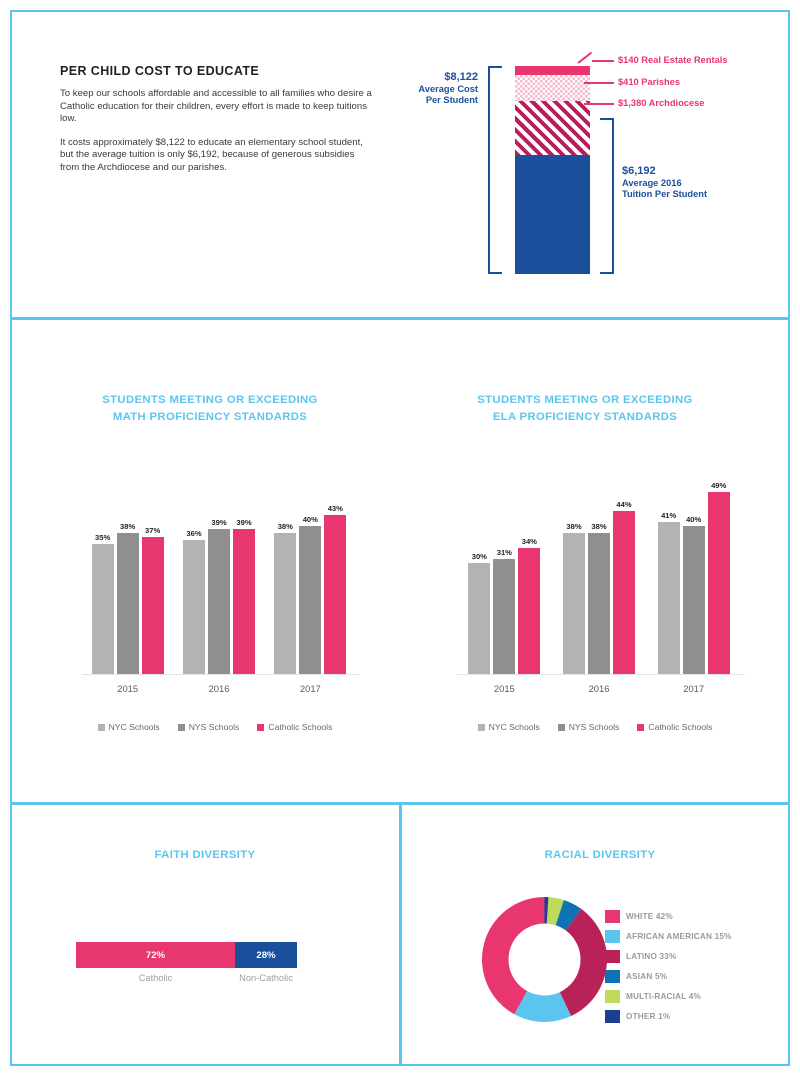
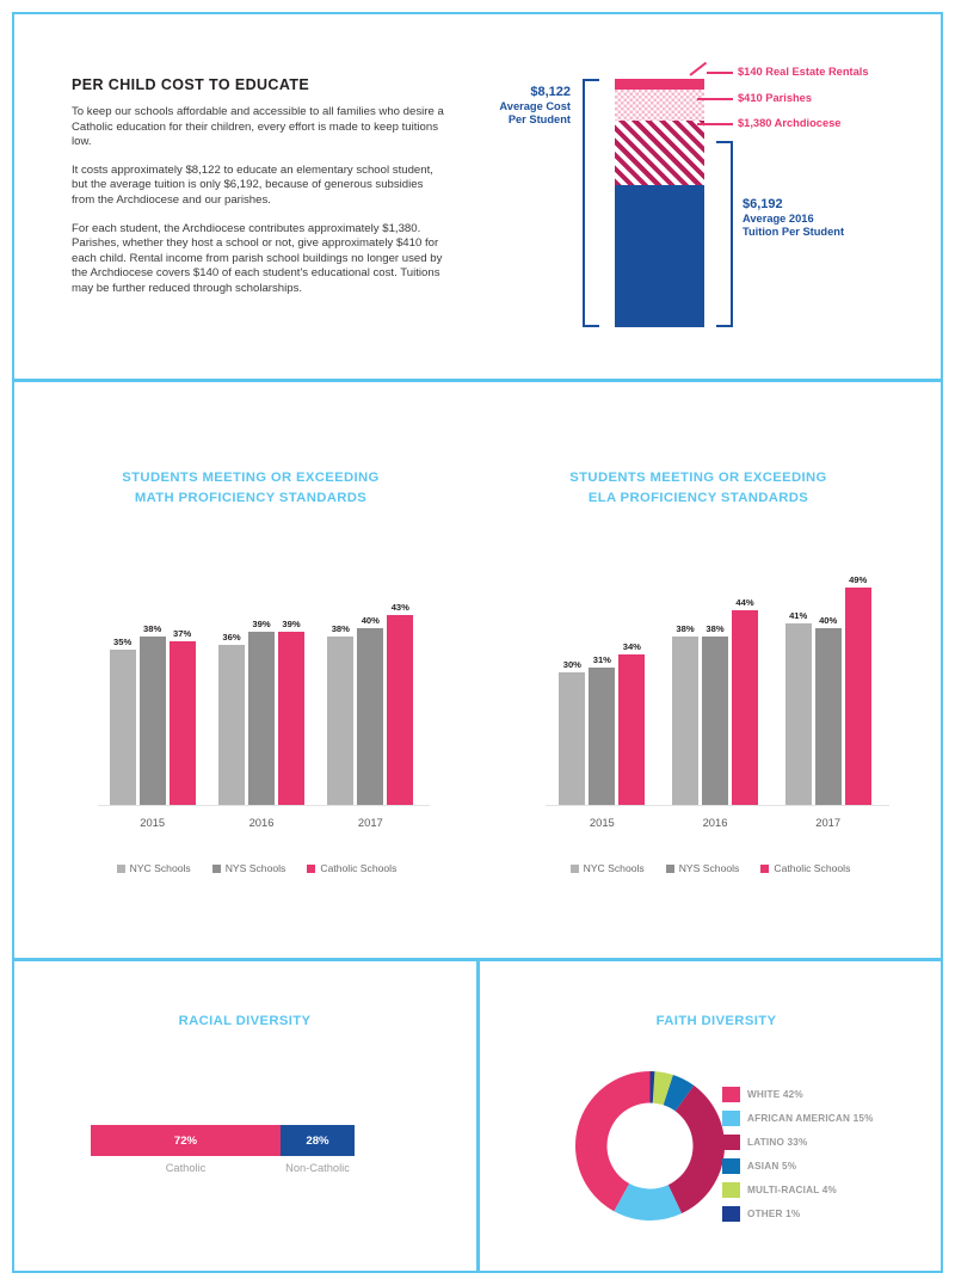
  PER CHILD COST TO EDUCATE
  To keep our schools affordable and accessible to all families who desire a Catholic education for their children, every effort is made to keep tuitions low.
  It costs approximately $8,122 to educate an elementary school student, but the average tuition is only $6,192, because of generous subsidies from the Archdiocese and our parishes.
+ For each student, the Archdiocese contributes approximately $1,380. Parishes, whether they host a school or not, give approximately $410 for each child. Rental income from parish school buildings no longer used by the Archdiocese covers $140 of each student's educational cost. Tuitions may be further reduced through scholarships.
  $8,122
  Average Cost
  Per Student
  $140 Real Estate Rentals
  $410 Parishes
  $1,380 Archdiocese
  $6,192
  Average 2016
  Tuition Per Student
  STUDENTS MEETING OR EXCEEDING
  MATH PROFICIENCY STANDARDS
  35%
  38%
  37%
  36%
  39%
  39%
  38%
  40%
  43%
  2015
  2016
  2017
  NYC Schools
  NYS Schools
  Catholic Schools
  STUDENTS MEETING OR EXCEEDING
  ELA PROFICIENCY STANDARDS
  30%
  31%
  34%
  38%
  38%
  44%
  41%
  40%
  49%
  2015
  2016
  2017
  NYC Schools
  NYS Schools
  Catholic Schools
- FAITH DIVERSITY
+ RACIAL DIVERSITY
  72%
  28%
  Catholic
  Non-Catholic
- RACIAL DIVERSITY
+ FAITH DIVERSITY
  WHITE 42%
  AFRICAN AMERICAN 15%
  LATINO 33%
  ASIAN 5%
  MULTI-RACIAL 4%
  OTHER 1%
